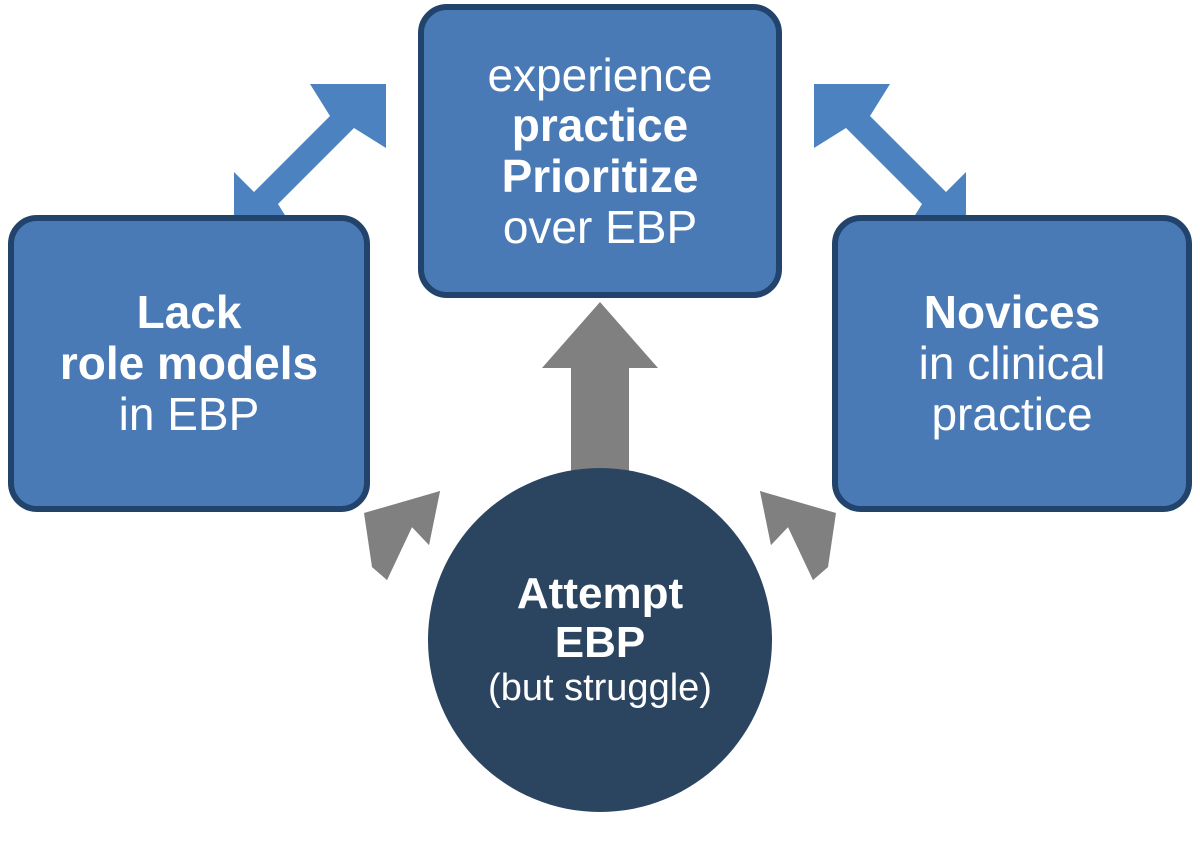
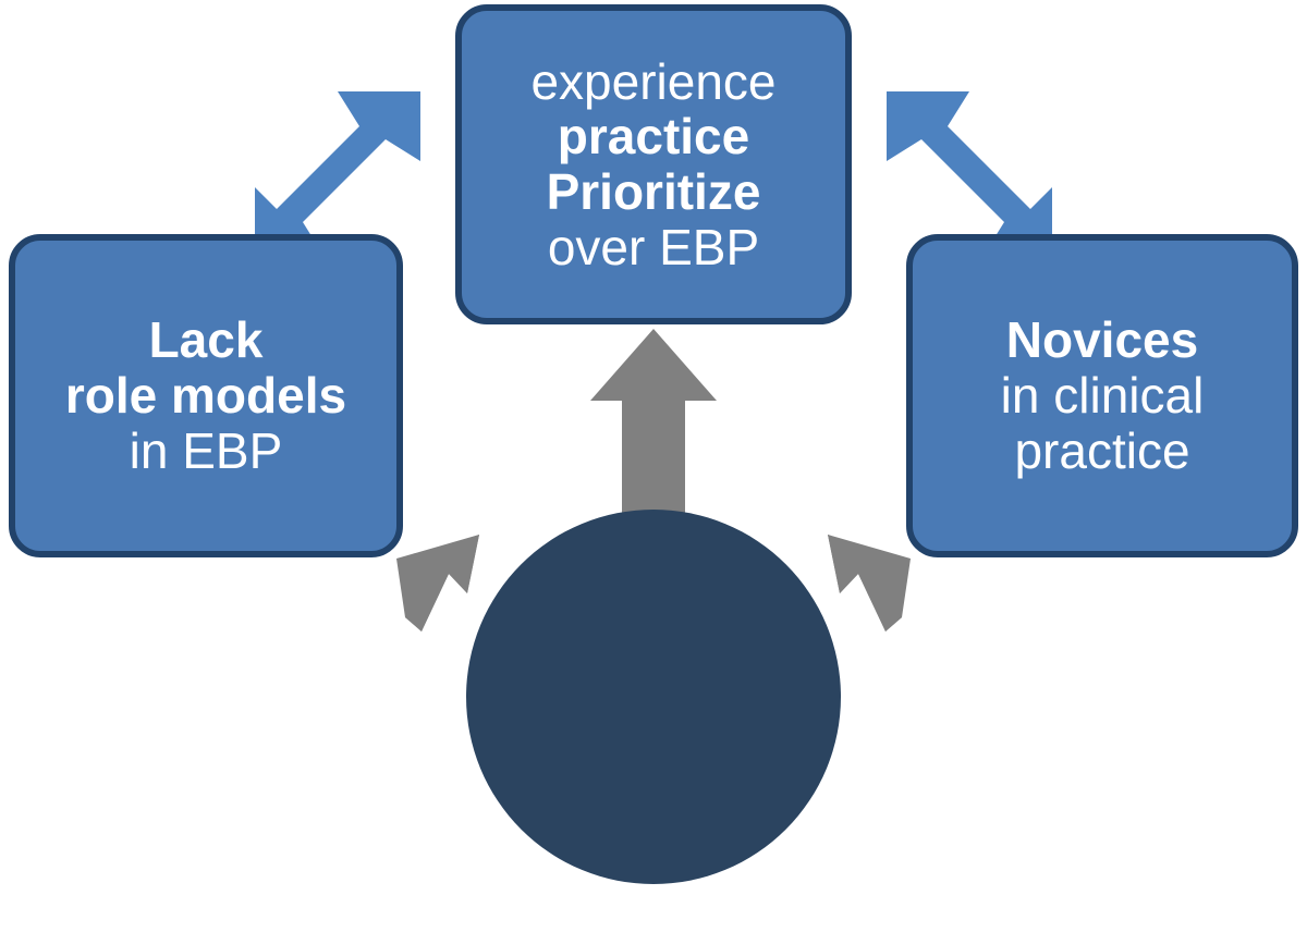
  experience
  practice
  Prioritize
  over EBP
  Lack
  role models
  in EBP
  Novices
  in clinical
  practice
- Attempt
- EBP
- (but struggle)
